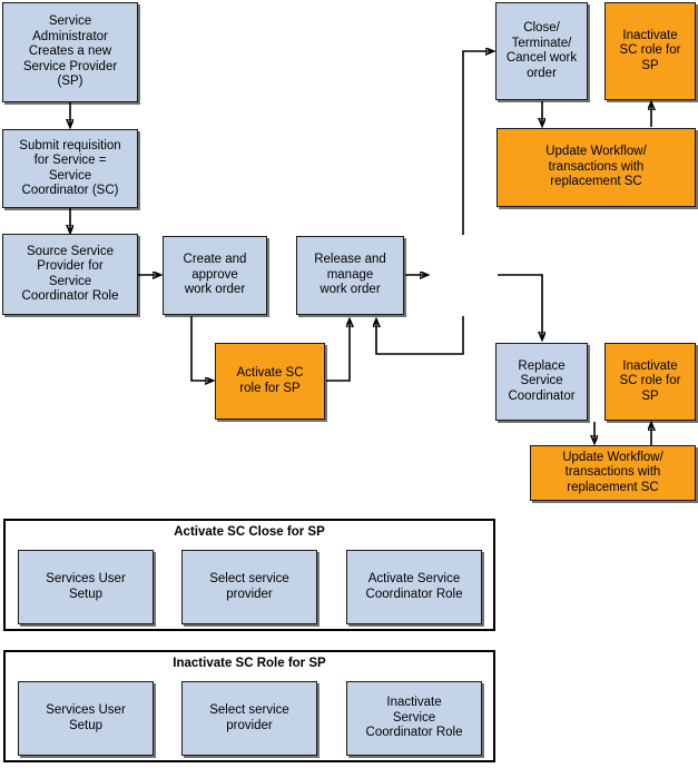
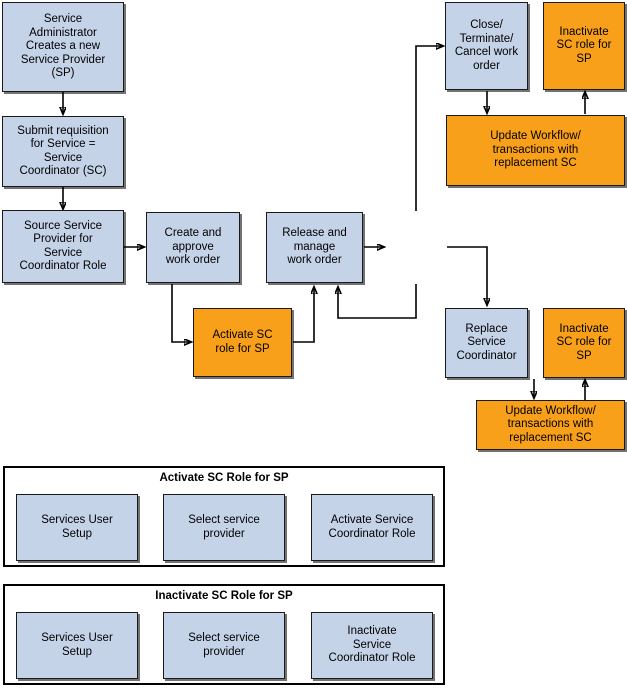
  Service
  Administrator
  Creates a new
  Service Provider
  (SP)
  Submit requisition
  for Service =
  Service
  Coordinator (SC)
  Source Service
  Provider for
  Service
  Coordinator Role
  Create and
  approve
  work order
  Activate SC
  role for SP
  Release and
  manage
  work order
  Close/
  Terminate/
  Cancel work
  order
  Inactivate
  SC role for
  SP
  Update Workflow/
  transactions with
  replacement SC
  Replace
  Service
  Coordinator
  Inactivate
  SC role for
  SP
  Update Workflow/
  transactions with
  replacement SC
- Activate SC Close for SP
+ Activate SC Role for SP
  Services User
  Setup
  Select service
  provider
  Activate Service
  Coordinator Role
  Inactivate SC Role for SP
  Services User
  Setup
  Select service
  provider
  Inactivate
  Service
  Coordinator Role
